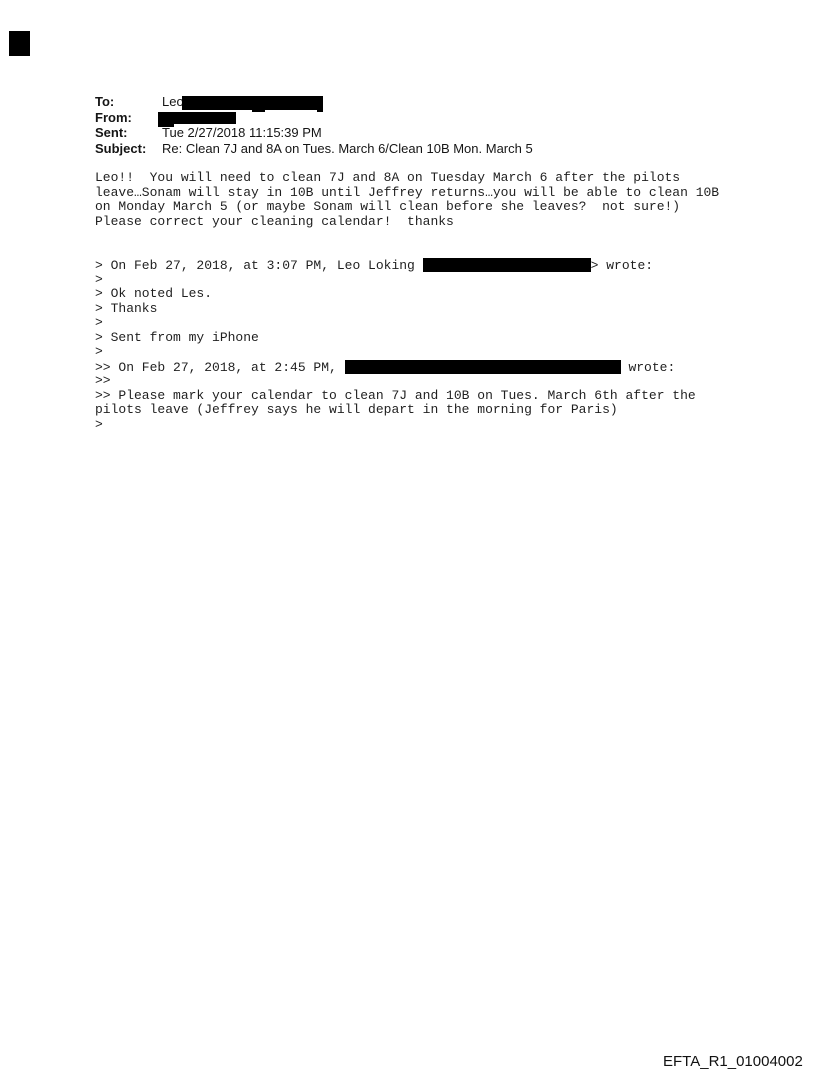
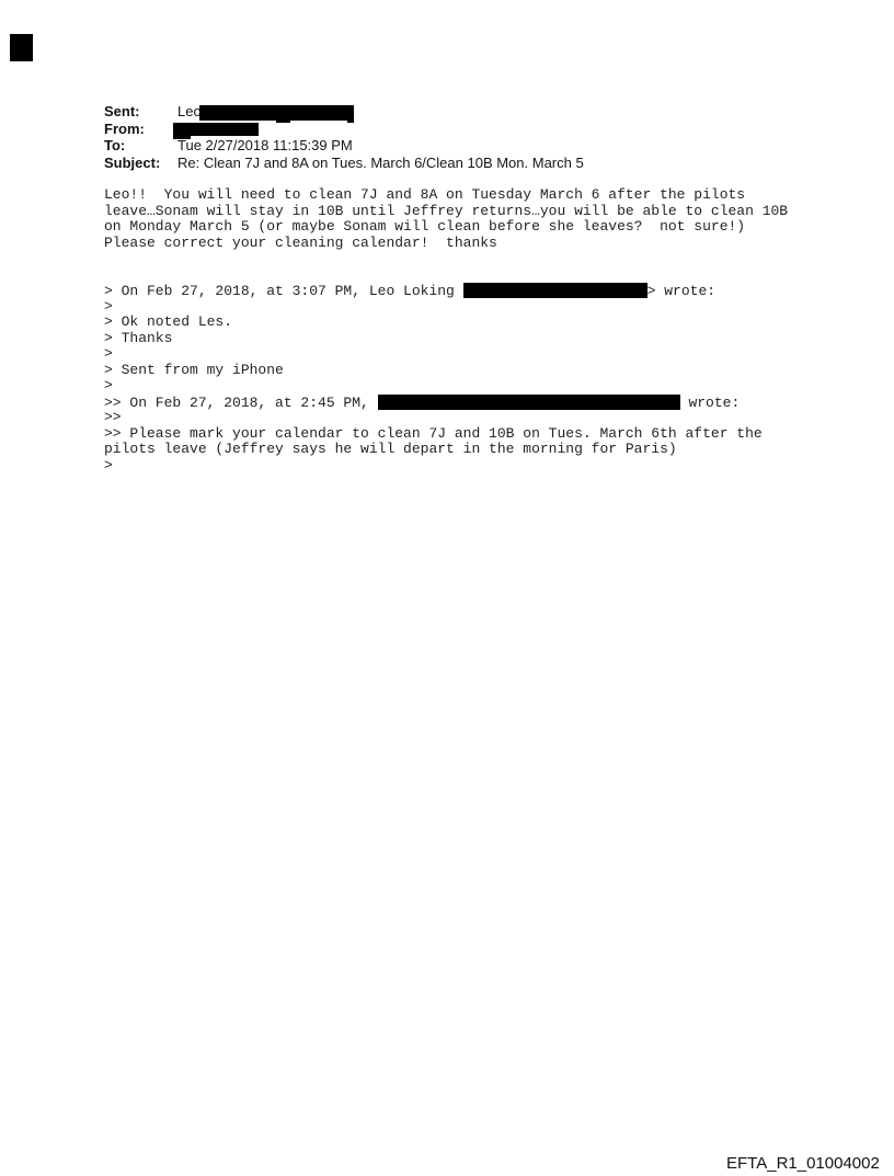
- To: Leo
+ Sent: Leo
  From:
- Sent: Tue 2/27/2018 11:15:39 PM
+ To: Tue 2/27/2018 11:15:39 PM
  Subject: Re: Clean 7J and 8A on Tues. March 6/Clean 10B Mon. March 5
  Leo!! You will need to clean 7J and 8A on Tuesday March 6 after the pilots
  leave…Sonam will stay in 10B until Jeffrey returns…you will be able to clean 10B
  on Monday March 5 (or maybe Sonam will clean before she leaves? not sure!)
  Please correct your cleaning calendar! thanks
  > On Feb 27, 2018, at 3:07 PM, Leo Loking > wrote:
  >
  > Ok noted Les.
  > Thanks
  >
  > Sent from my iPhone
  >
  >> On Feb 27, 2018, at 2:45 PM, wrote:
  >>
  >> Please mark your calendar to clean 7J and 10B on Tues. March 6th after the
  pilots leave (Jeffrey says he will depart in the morning for Paris)
  >
  EFTA_R1_01004002
